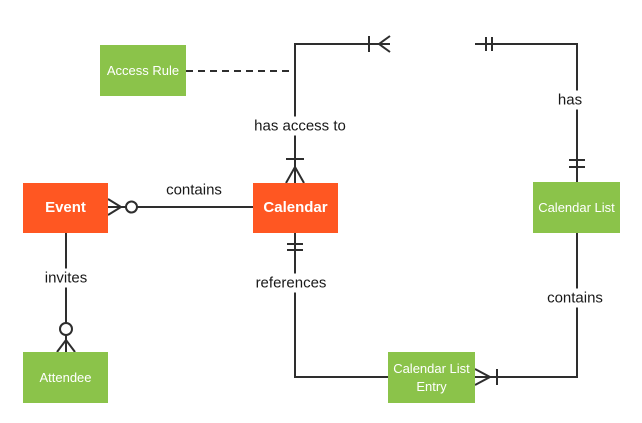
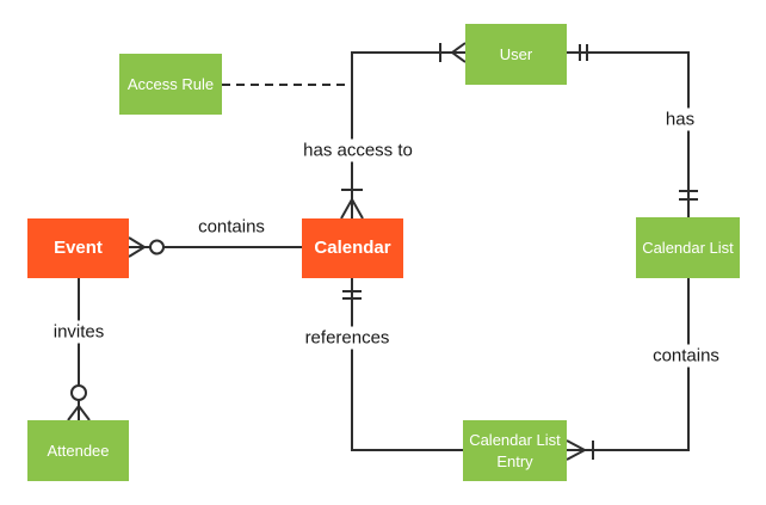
  Access Rule
+ User
  Event
  Calendar
  Calendar List
  Attendee
  Calendar List Entry
  has access to
  has
  contains
  invites
  references
  contains
